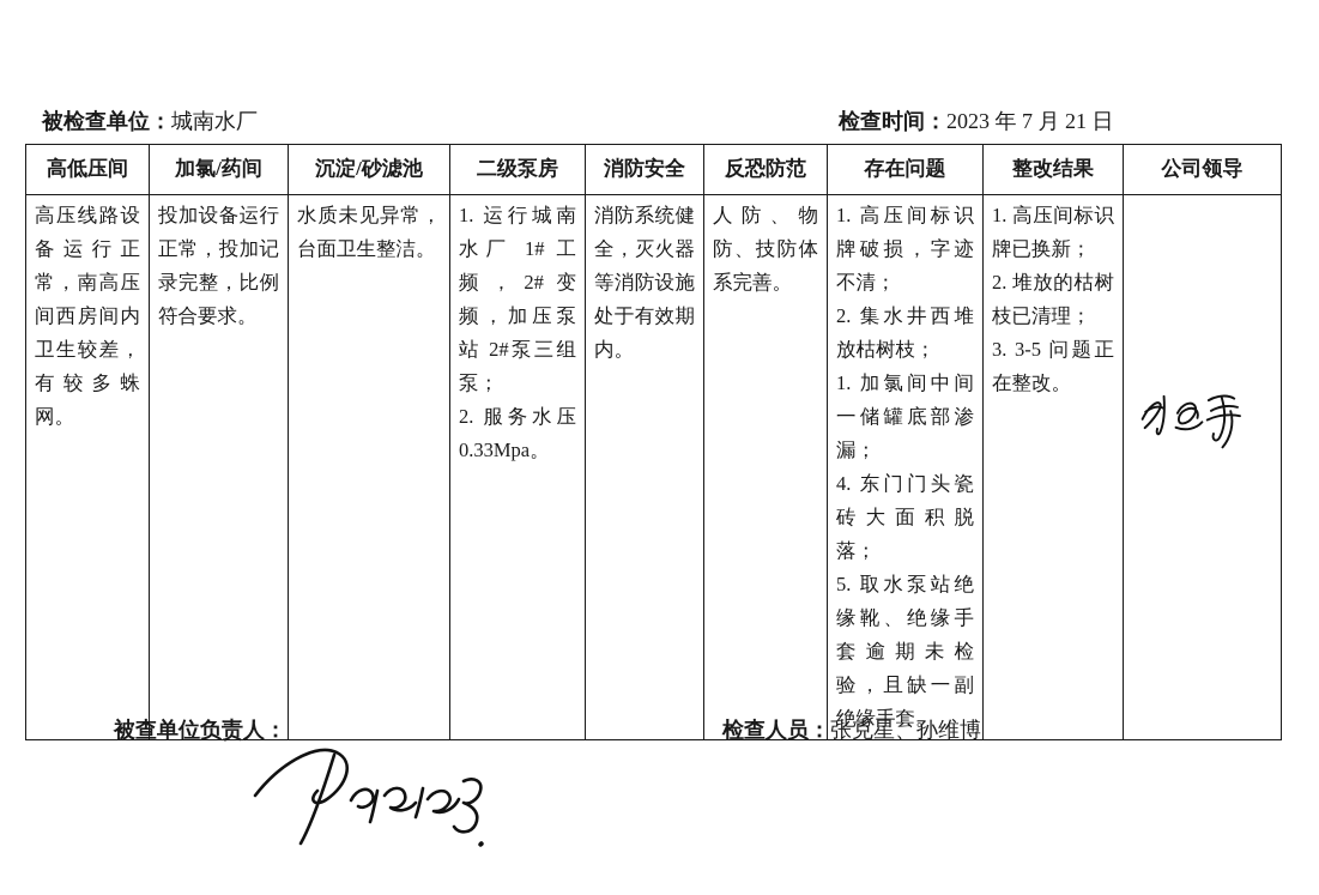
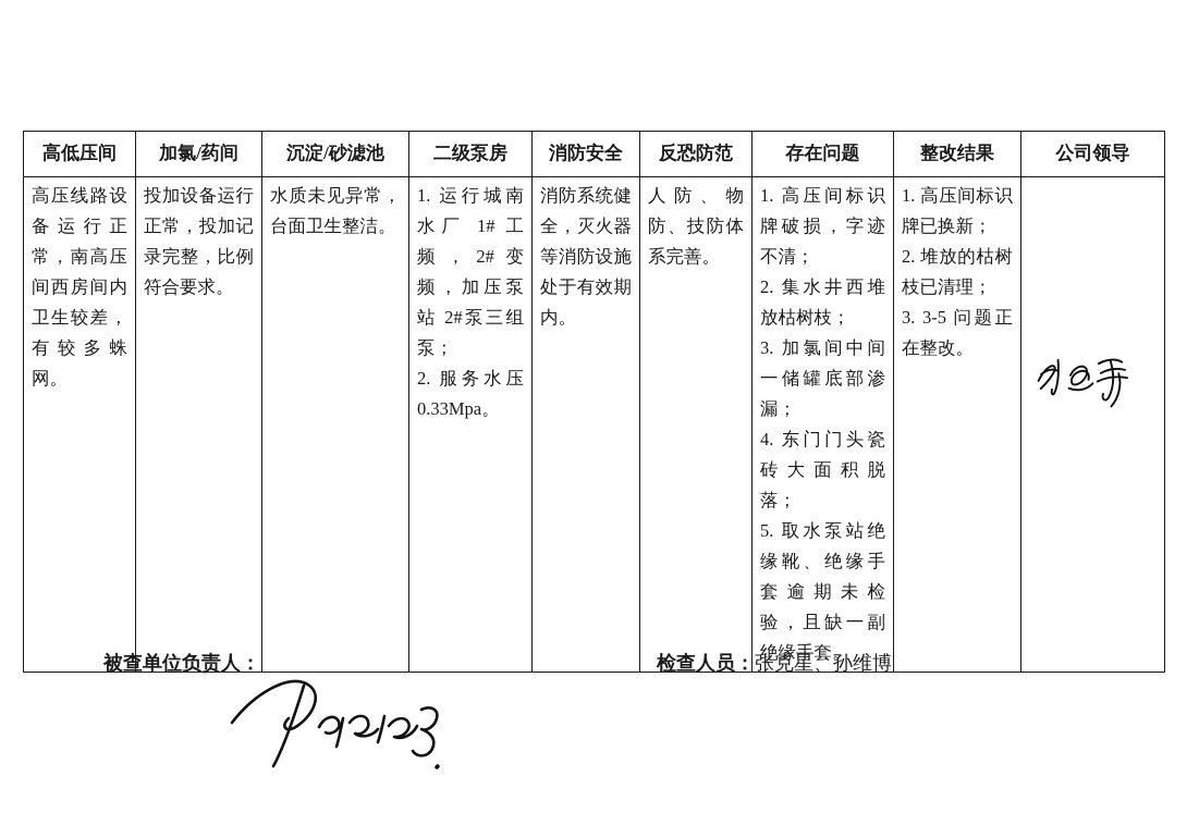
- 被检查单位：城南水厂
- 检查时间：2023 年 7 月 21 日
  高低压间	加氯/药间	沉淀/砂滤池	二级泵房	消防安全	反恐防范	存在问题	整改结果	公司领导
- 高压线路设备运行正常，南高压间西房间内卫生较差，有较多蛛网。	投加设备运行正常，投加记录完整，比例符合要求。	水质未见异常，台面卫生整洁。	1. 运行城南水厂 1# 工频，2#变频，加压泵站 2#泵三组泵； 2. 服务水压 0.33Mpa。	消防系统健全，灭火器等消防设施处于有效期内。	人防、物防、技防体系完善。	1. 高压间标识牌破损，字迹不清； 2. 集水井西堆放枯树枝； 1. 加氯间中间一储罐底部渗漏； 4. 东门门头瓷砖大面积脱落； 5. 取水泵站绝缘靴、绝缘手套逾期未检验，且缺一副绝缘手套。	1. 高压间标识牌已换新； 2. 堆放的枯树枝已清理； 3. 3-5 问题正在整改。
+ 高压线路设备运行正常，南高压间西房间内卫生较差，有较多蛛网。	投加设备运行正常，投加记录完整，比例符合要求。	水质未见异常，台面卫生整洁。	1. 运行城南水厂 1# 工频，2#变频，加压泵站 2#泵三组泵； 2. 服务水压 0.33Mpa。	消防系统健全，灭火器等消防设施处于有效期内。	人防、物防、技防体系完善。	1. 高压间标识牌破损，字迹不清； 2. 集水井西堆放枯树枝； 3. 加氯间中间一储罐底部渗漏； 4. 东门门头瓷砖大面积脱落； 5. 取水泵站绝缘靴、绝缘手套逾期未检验，且缺一副绝缘手套。	1. 高压间标识牌已换新； 2. 堆放的枯树枝已清理； 3. 3-5 问题正在整改。
  被查单位负责人：
  检查人员：张克星、孙维博
